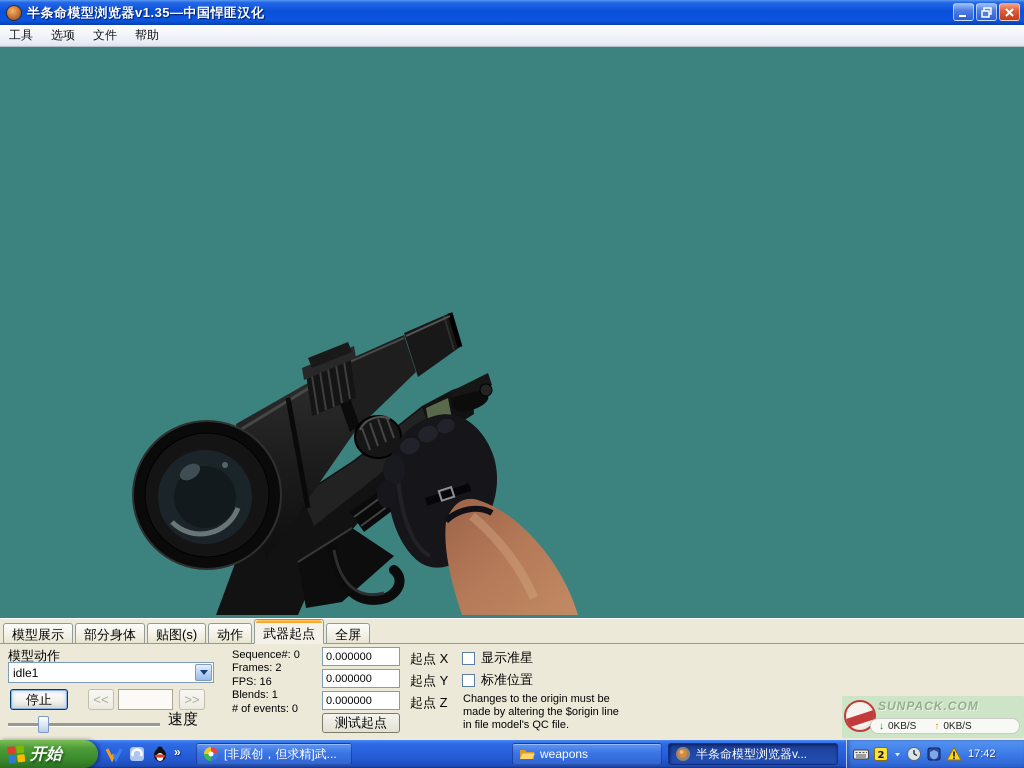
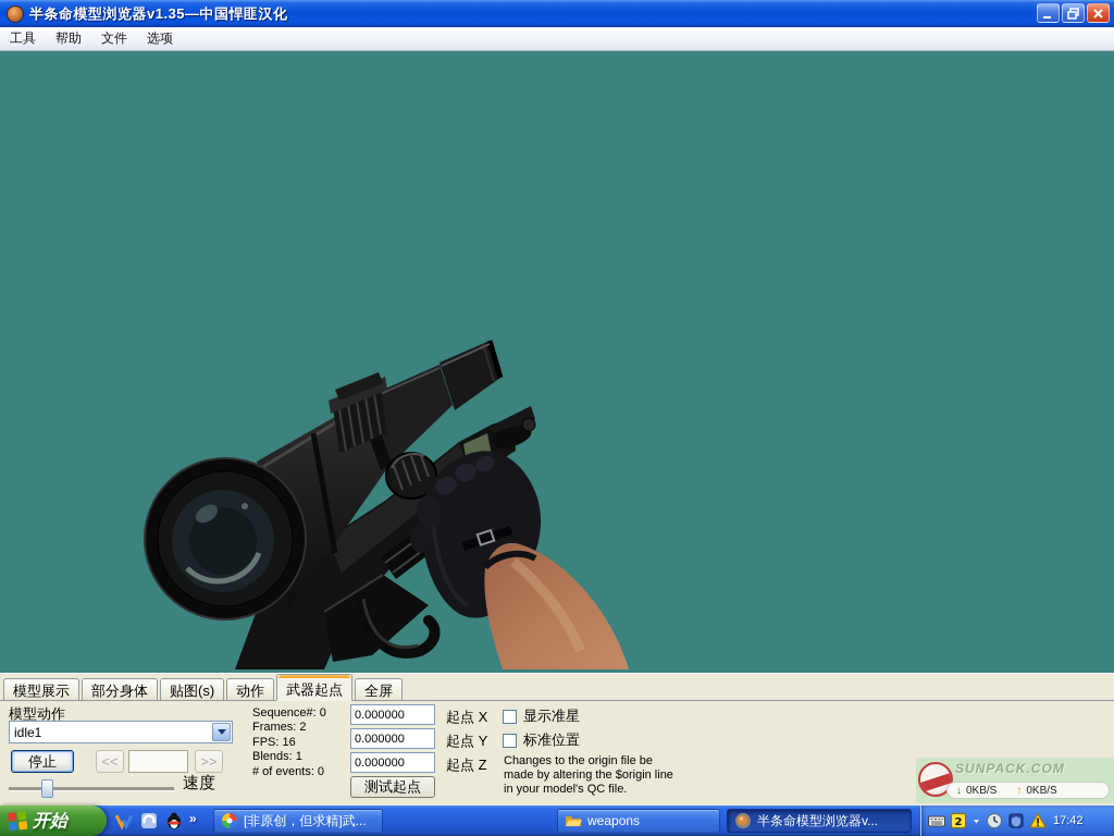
  半条命模型浏览器v1.35—中国悍匪汉化
  工具
- 选项
+ 帮助
  文件
- 帮助
+ 选项
  模型展示
  部分身体
  贴图(s)
  动作
  武器起点
  全屏
  模型动作
  idle1
  停止
  <<
  >>
  速度
  Sequence#: 0
  Frames: 2
  FPS: 16
  Blends: 1
  # of events: 0
  0.000000
  0.000000
  0.000000
  起点 X
  起点 Y
  起点 Z
  测试起点
  显示准星
  标准位置
- Changes to the origin must be
+ Changes to the origin file be
  made by altering the $origin line
- in file model's QC file.
+ in your model's QC file.
  SUNPACK.COM
  ↓
  0KB/S
  ↑
  0KB/S
  开始
  »
  [非原创，但求精]武...
  weapons
  半条命模型浏览器v...
  2
  17:42
